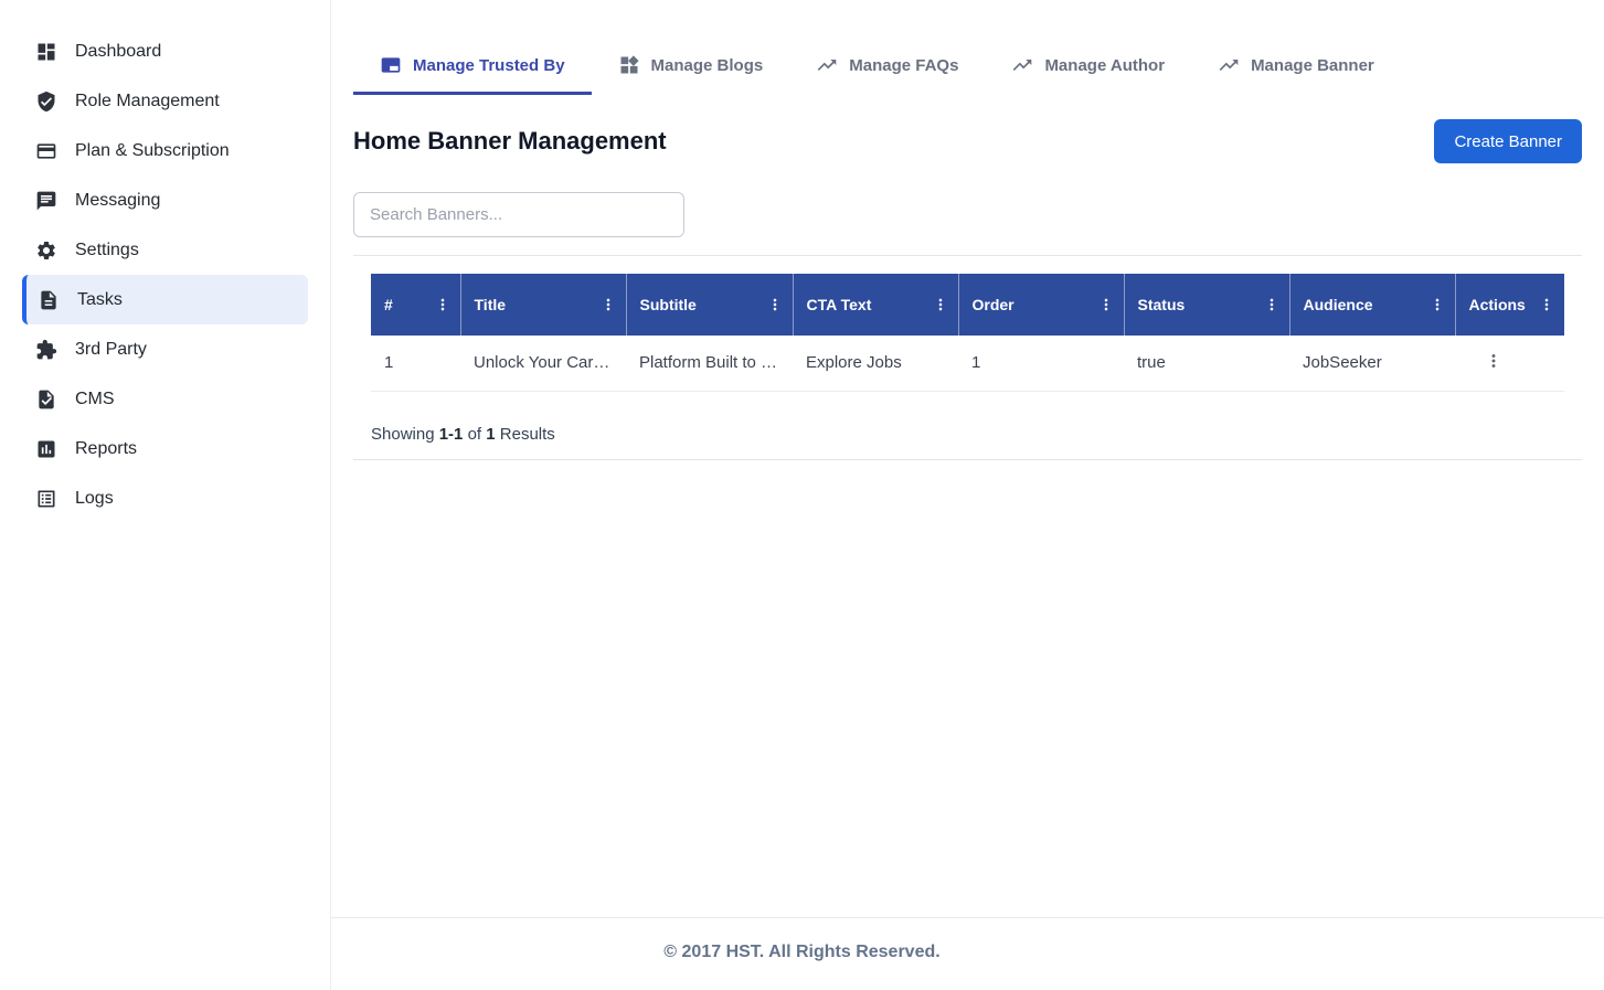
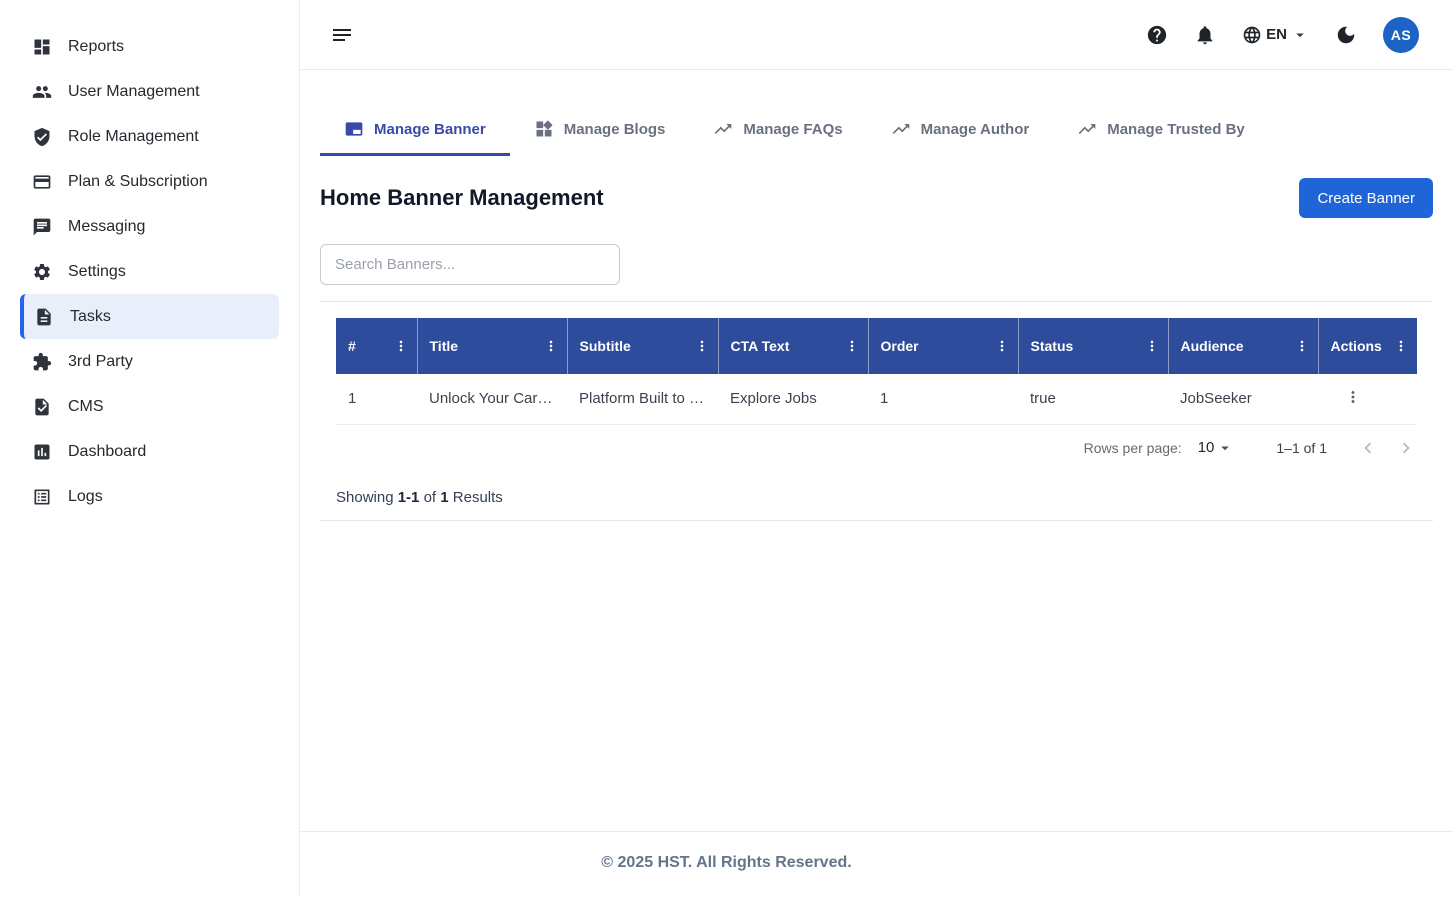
- Dashboard
+ Reports
+ User Management
  Role Management
  Plan & Subscription
  Messaging
  Settings
  Tasks
  3rd Party
  CMS
- Reports
+ Dashboard
  Logs
+ EN
+ AS
- Manage Trusted By
+ Manage Banner
  Manage Blogs
  Manage FAQs
  Manage Author
- Manage Banner
+ Manage Trusted By
  Home Banner Management
  Create Banner
  Search Banners...
  #	Title	Subtitle	CTA Text	Order	Status	Audience	Actions
  1	Unlock Your Career	Platform Built to C…	Explore Jobs	1	true	JobSeeker
+ Rows per page:
+ 10
+ 1–1 of 1
  Showing 1-1 of 1 Results
- © 2017 HST. All Rights Reserved.
+ © 2025 HST. All Rights Reserved.
